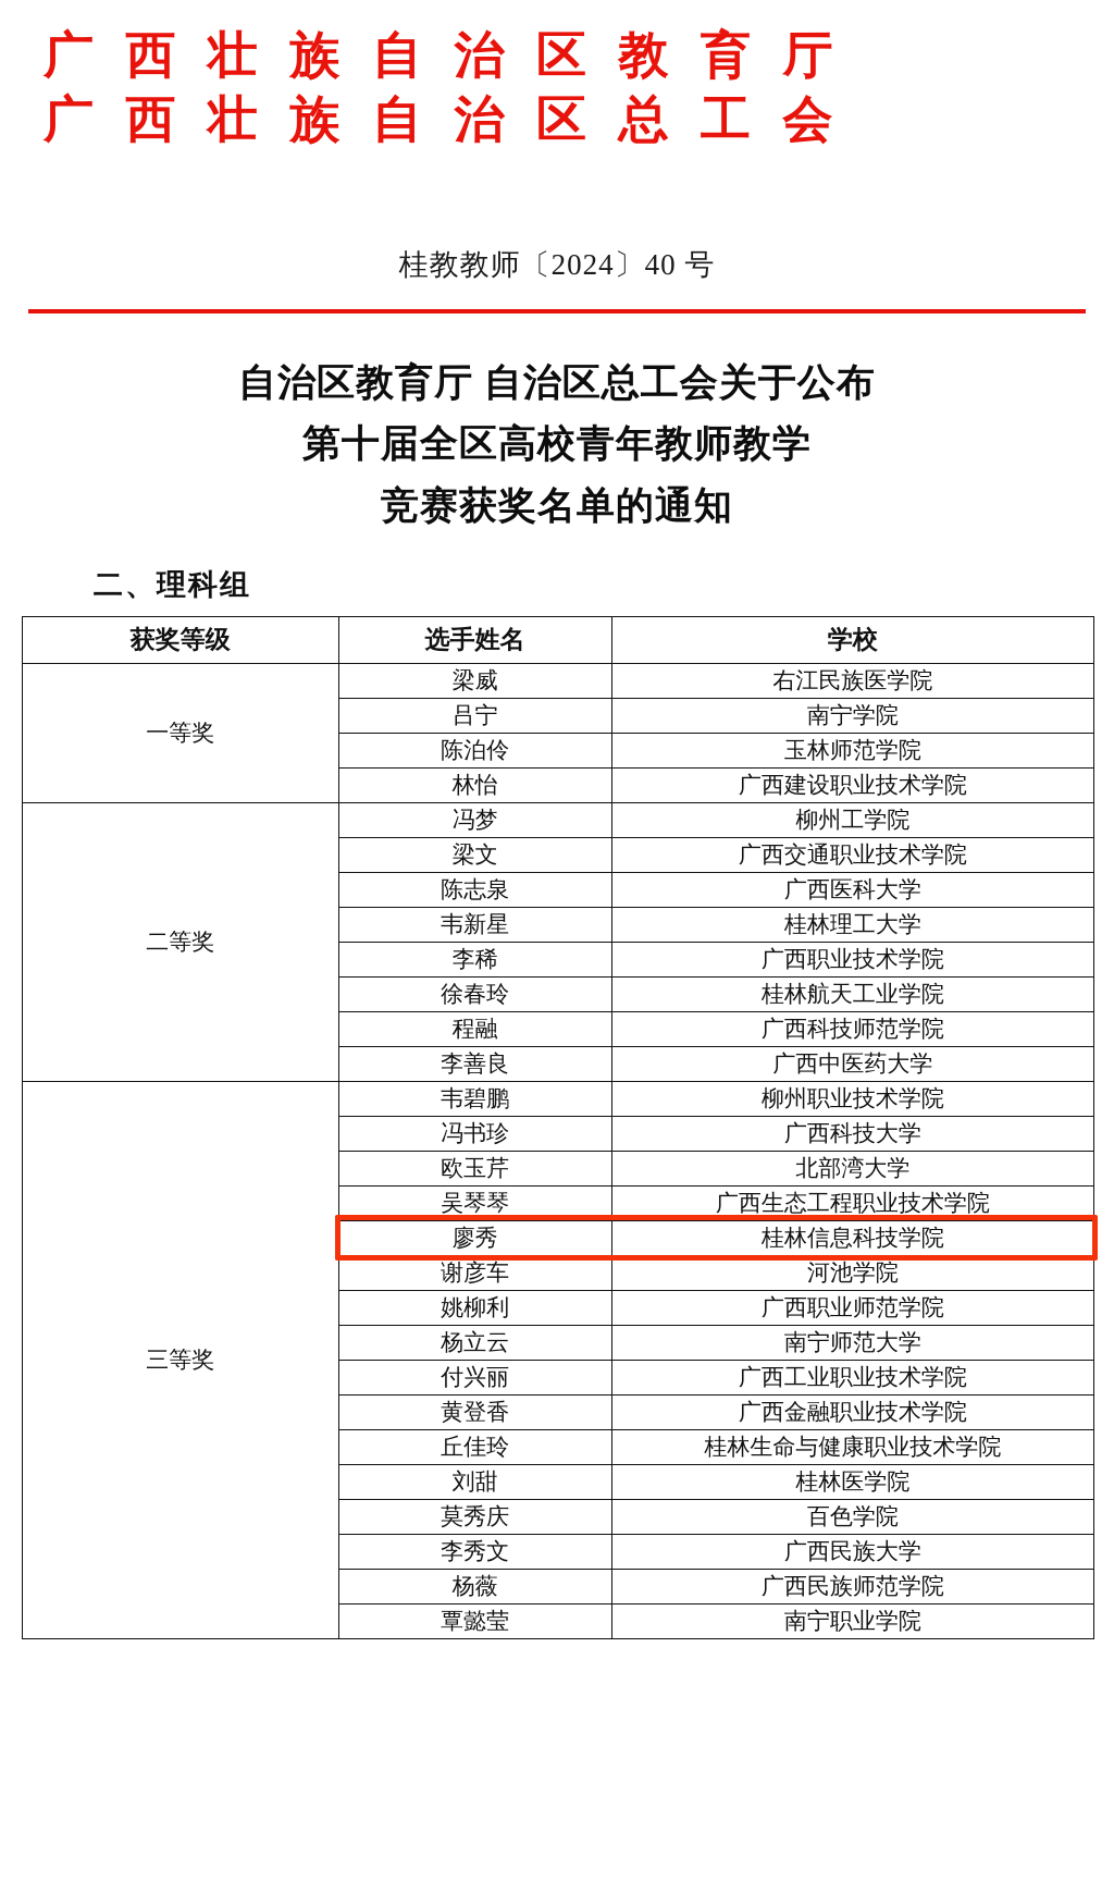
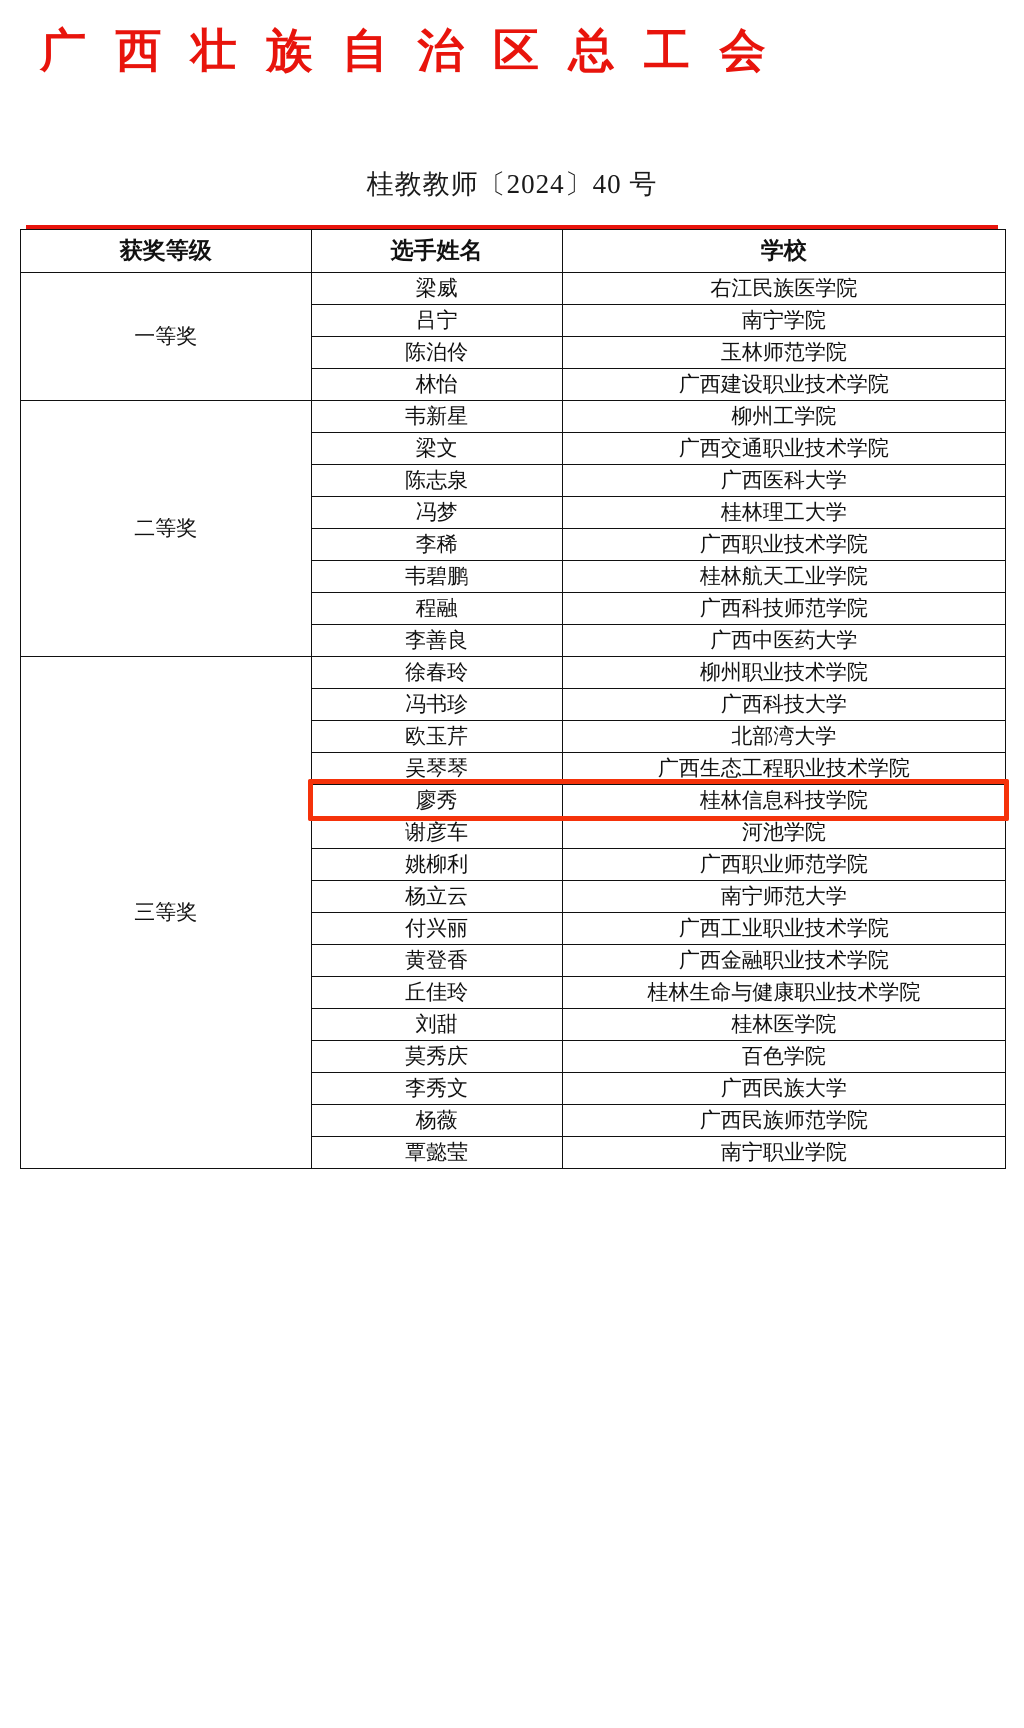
- 广 西 壮 族 自 治 区 教 育 厅
  广 西 壮 族 自 治 区 总 工 会
  桂教教师〔2024〕40 号
- 自治区教育厅 自治区总工会关于公布
- 第十届全区高校青年教师教学
- 竞赛获奖名单的通知
- 二、理科组
  获奖等级	选手姓名	学校
  一等奖	梁威	右江民族医学院
  吕宁	南宁学院
  陈泊伶	玉林师范学院
  林怡	广西建设职业技术学院
- 二等奖	冯梦	柳州工学院
+ 二等奖	韦新星	柳州工学院
  梁文	广西交通职业技术学院
  陈志泉	广西医科大学
- 韦新星	桂林理工大学
+ 冯梦	桂林理工大学
  李稀	广西职业技术学院
- 徐春玲	桂林航天工业学院
+ 韦碧鹏	桂林航天工业学院
  程融	广西科技师范学院
  李善良	广西中医药大学
- 三等奖	韦碧鹏	柳州职业技术学院
+ 三等奖	徐春玲	柳州职业技术学院
  冯书珍	广西科技大学
  欧玉芹	北部湾大学
  吴琴琴	广西生态工程职业技术学院
  廖秀	桂林信息科技学院
  谢彦车	河池学院
  姚柳利	广西职业师范学院
  杨立云	南宁师范大学
  付兴丽	广西工业职业技术学院
  黄登香	广西金融职业技术学院
  丘佳玲	桂林生命与健康职业技术学院
  刘甜	桂林医学院
  莫秀庆	百色学院
  李秀文	广西民族大学
  杨薇	广西民族师范学院
  覃懿莹	南宁职业学院
